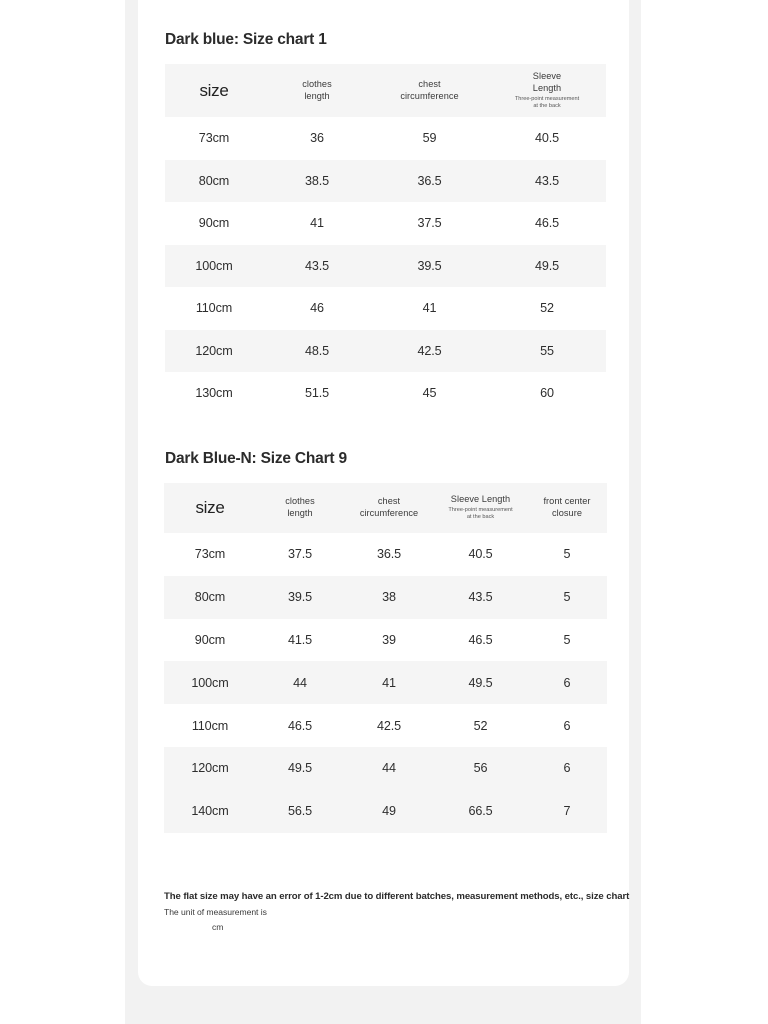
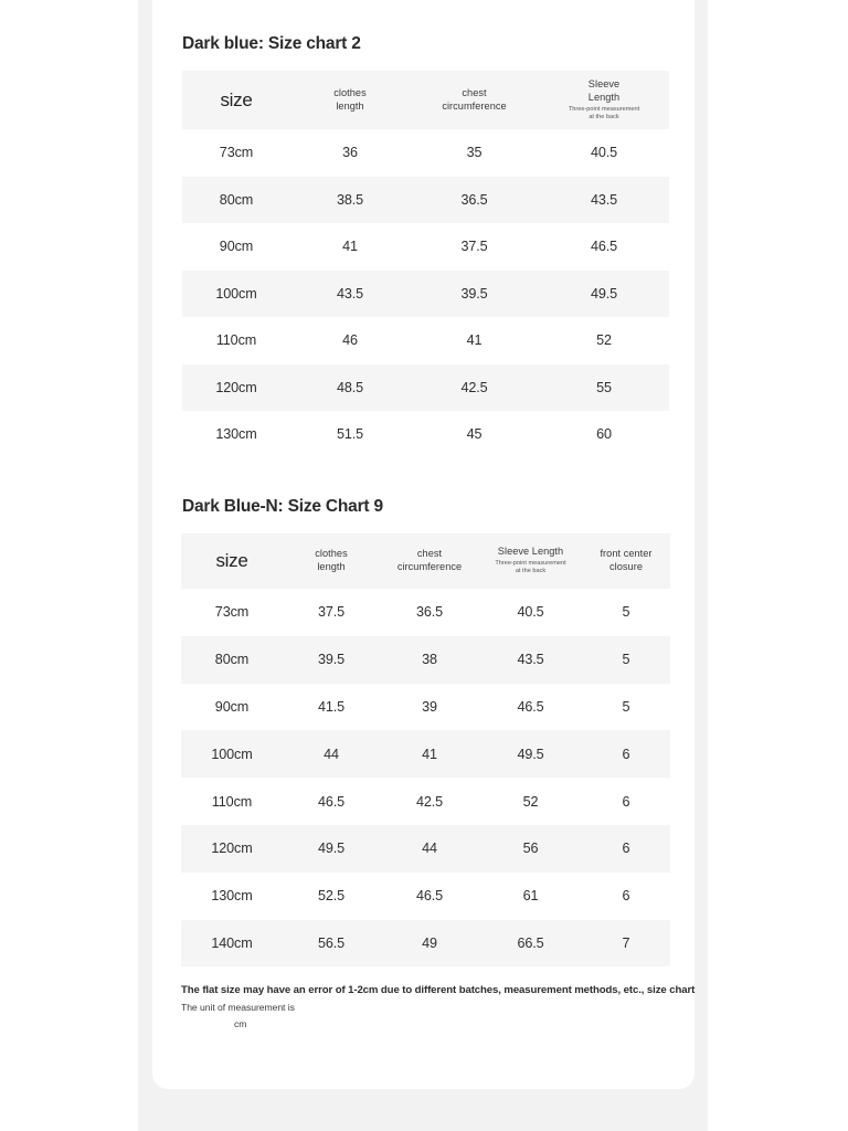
- Dark blue: Size chart 1
+ Dark blue: Size chart 2
- 73cm	36	59	40.5
+ 73cm	36	35	40.5
  80cm	38.5	36.5	43.5
  90cm	41	37.5	46.5
  100cm	43.5	39.5	49.5
  110cm	46	41	52
  120cm	48.5	42.5	55
  130cm	51.5	45	60
  Dark Blue-N: Size Chart 9
  73cm	37.5	36.5	40.5	5
  80cm	39.5	38	43.5	5
  90cm	41.5	39	46.5	5
  100cm	44	41	49.5	6
  110cm	46.5	42.5	52	6
  120cm	49.5	44	56	6
+ 130cm	52.5	46.5	61	6
  140cm	56.5	49	66.5	7
  The flat size may have an error of 1-2cm due to different batches, measurement methods, etc., size chart
  The unit of measurement is
  cm
